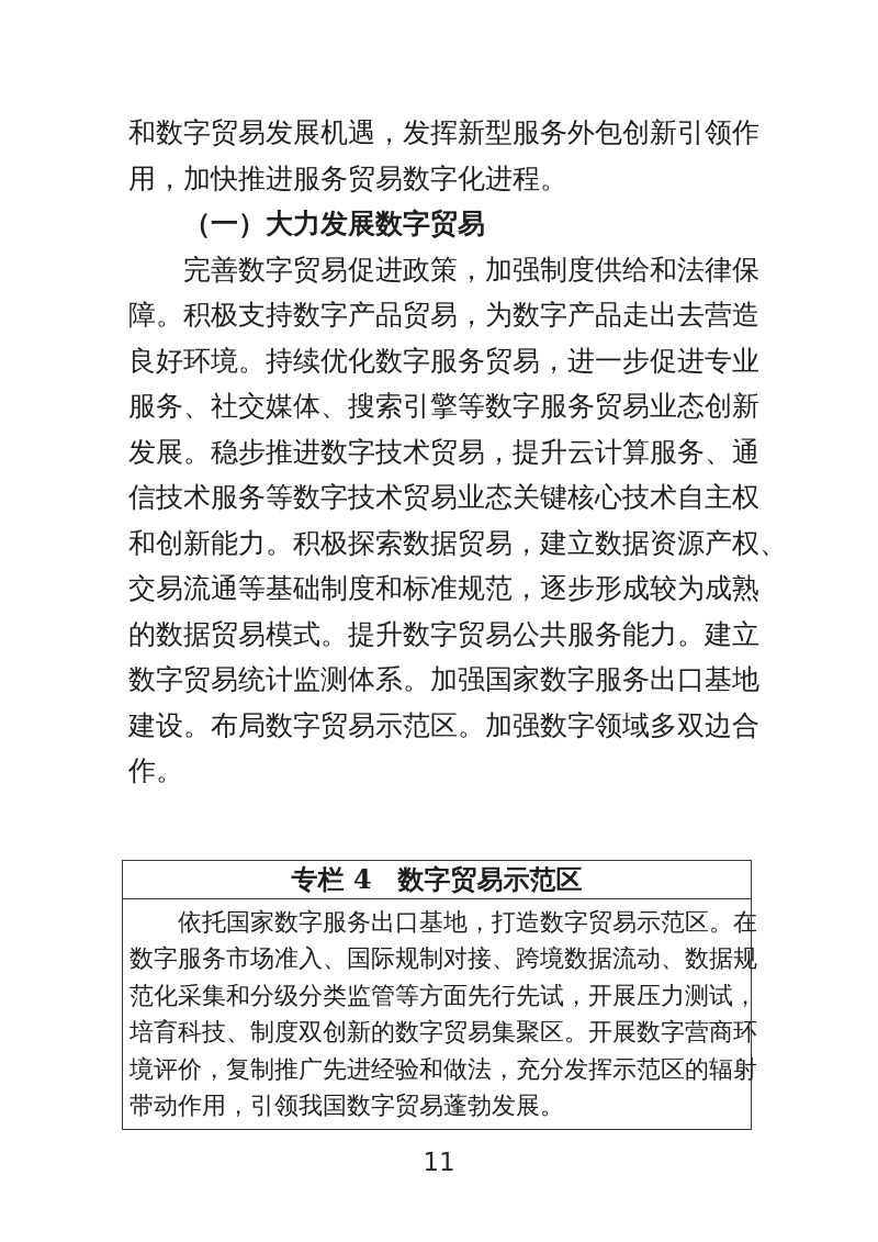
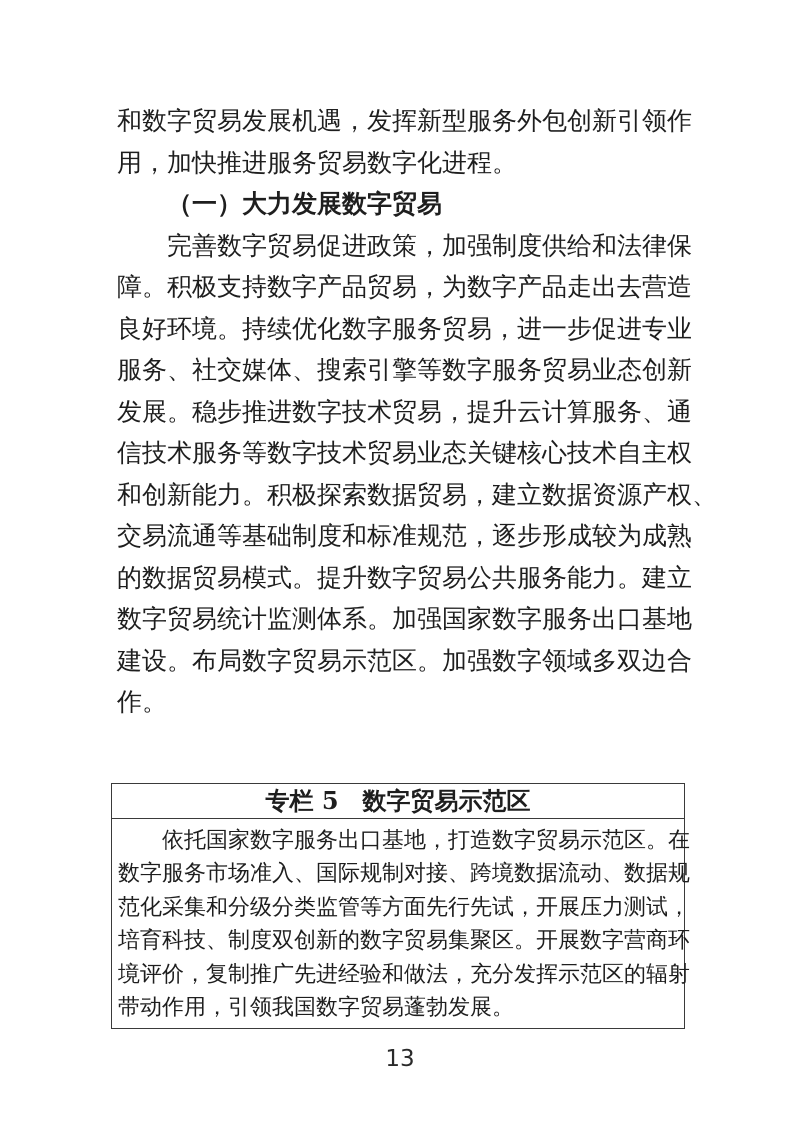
  和数字贸易发展机遇，发挥新型服务外包创新引领作
  用，加快推进服务贸易数字化进程。
  （一）大力发展数字贸易
  完善数字贸易促进政策，加强制度供给和法律保
  障。积极支持数字产品贸易，为数字产品走出去营造
  良好环境。持续优化数字服务贸易，进一步促进专业
  服务、社交媒体、搜索引擎等数字服务贸易业态创新
  发展。稳步推进数字技术贸易，提升云计算服务、通
  信技术服务等数字技术贸易业态关键核心技术自主权
  和创新能力。积极探索数据贸易，建立数据资源产权、
  交易流通等基础制度和标准规范，逐步形成较为成熟
  的数据贸易模式。提升数字贸易公共服务能力。建立
  数字贸易统计监测体系。加强国家数字服务出口基地
  建设。布局数字贸易示范区。加强数字领域多双边合
  作。
- 专栏 4 数字贸易示范区
+ 专栏 5 数字贸易示范区
  依托国家数字服务出口基地，打造数字贸易示范区。在
  数字服务市场准入、国际规制对接、跨境数据流动、数据规
  范化采集和分级分类监管等方面先行先试，开展压力测试，
  培育科技、制度双创新的数字贸易集聚区。开展数字营商环
  境评价，复制推广先进经验和做法，充分发挥示范区的辐射
  带动作用，引领我国数字贸易蓬勃发展。
- 11
+ 13
